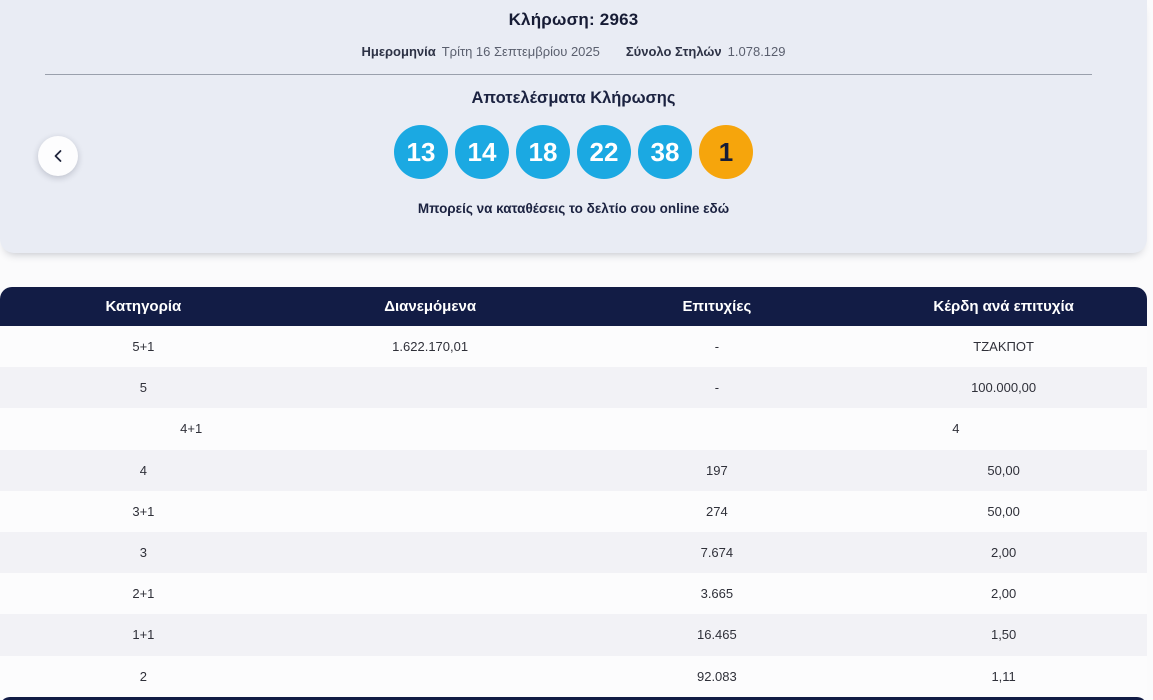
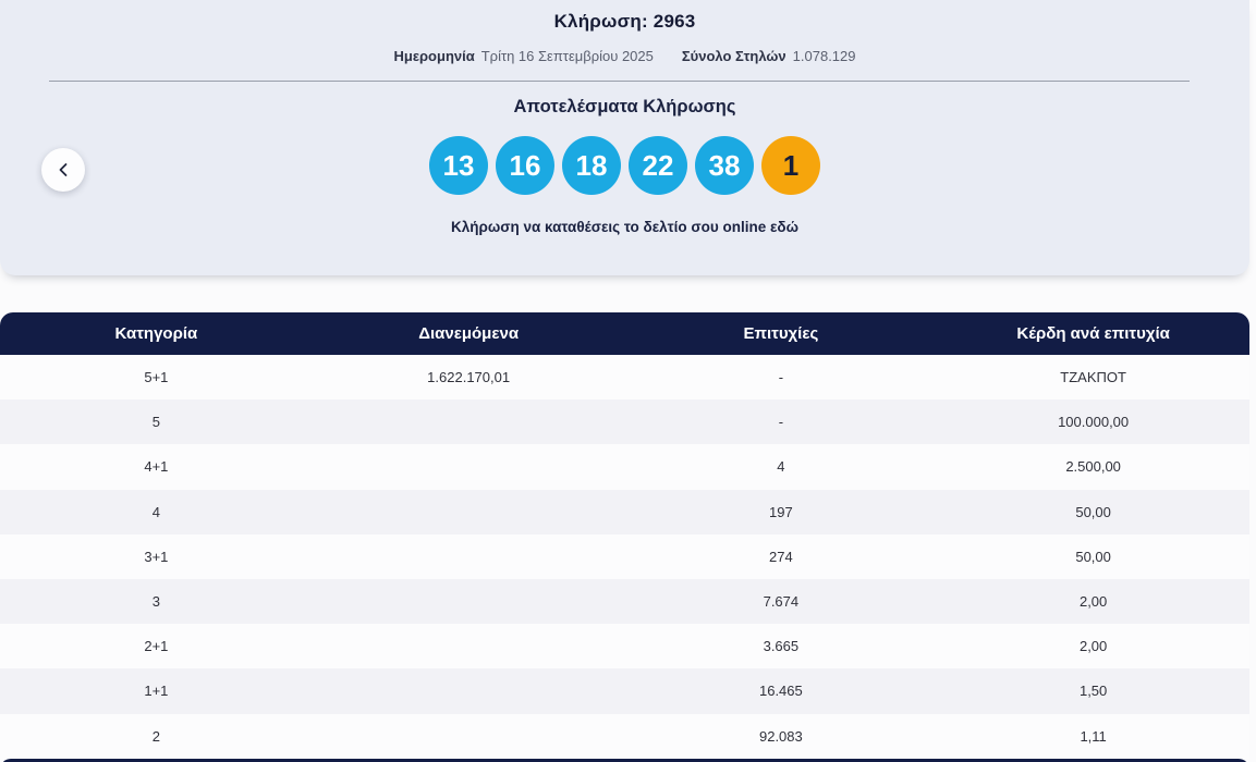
  Κλήρωση: 2963
  Ημερομηνία
  Τρίτη 16 Σεπτεμβρίου 2025
  Σύνολο Στηλών
  1.078.129
  Αποτελέσματα Κλήρωσης
  13
- 14
+ 16
  18
  22
  38
  1
- Μπορείς να καταθέσεις το δελτίο σου online εδώ
+ Κλήρωση να καταθέσεις το δελτίο σου online εδώ
  Κατηγορία
  Διανεμόμενα
  Επιτυχίες
  Κέρδη ανά επιτυχία
  5+1
  1.622.170,01
  -
  ΤΖΑΚΠΟΤ
  5
  -
  100.000,00
  4+1
  4
+ 2.500,00
  4
  197
  50,00
  3+1
  274
  50,00
  3
  7.674
  2,00
  2+1
  3.665
  2,00
  1+1
  16.465
  1,50
  2
  92.083
  1,11
